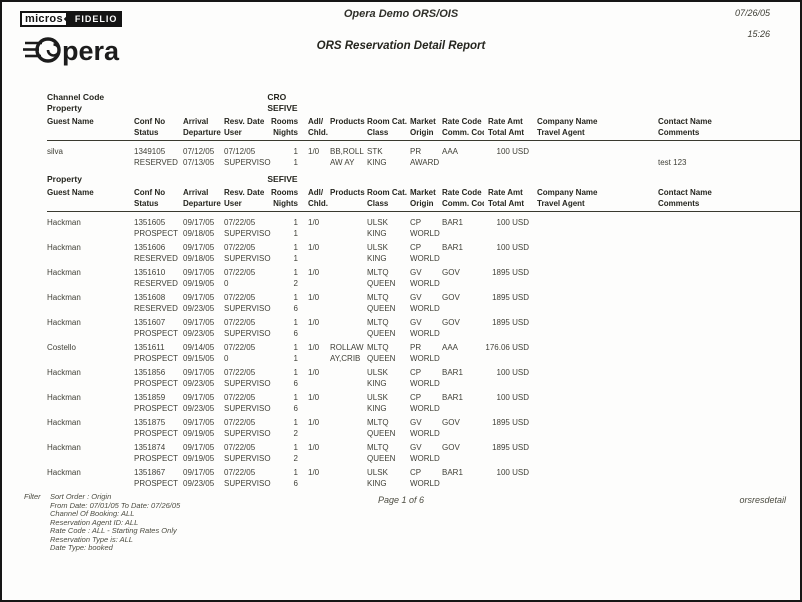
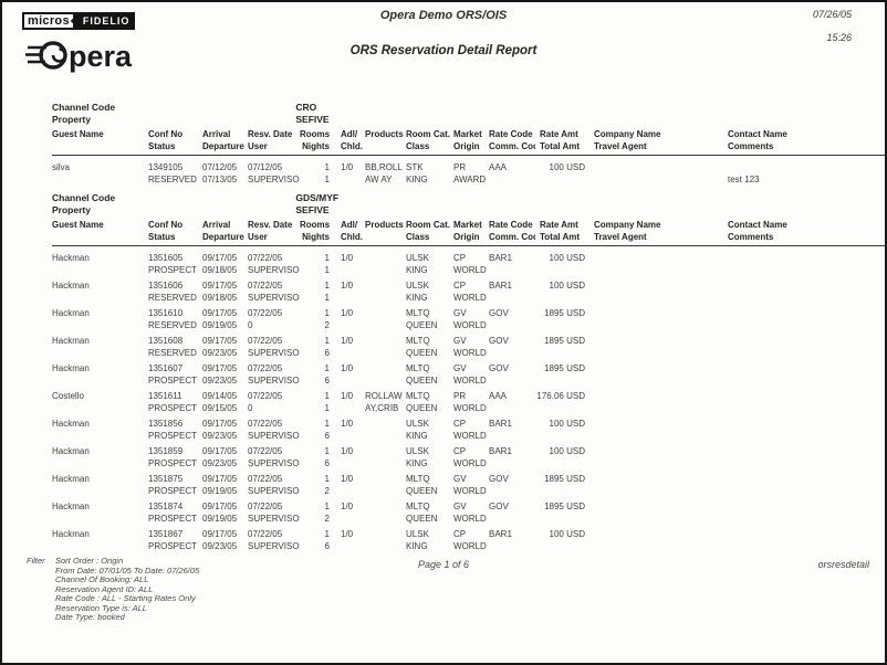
  micros
  FIDELIO
  pera
  Opera Demo ORS/OIS
  ORS Reservation Detail Report
  07/26/05
  15:26
  Channel Code CRO
  Property SEFIVE
  Guest Name
  Conf No
  Status
  Arrival
  Departure
  Resv. Date
  User
  Rooms
  Nights
  Adl/
  Chld.
  Products
  Room Cat.
  Class
  Market
  Origin
  Rate Code
  Comm. Co
  Rate Amt
  Total Amt
  Company Name
  Travel Agent
  Contact Name
  Comments
  silva
  1349105
  RESERVED
  07/12/05
  07/13/05
  07/12/05
  SUPERVISO
  1
  1
  1/0
  BB,ROLL
  AW AY
  STK
  KING
  PR
  AWARD
  AAA
  100 USD
  test 123
+ Channel Code GDS/MYF
  Property SEFIVE
  Guest Name
  Conf No
  Status
  Arrival
  Departure
  Resv. Date
  User
  Rooms
  Nights
  Adl/
  Chld.
  Products
  Room Cat.
  Class
  Market
  Origin
  Rate Code
  Comm. Co
  Rate Amt
  Total Amt
  Company Name
  Travel Agent
  Contact Name
  Comments
  Hackman
  1351605
  PROSPECT
  09/17/05
  09/18/05
  07/22/05
  SUPERVISO
  1
  1
  1/0
  ULSK
  KING
  CP
  WORLD
  BAR1
  100 USD
  Hackman
  1351606
  RESERVED
  09/17/05
  09/18/05
  07/22/05
  SUPERVISO
  1
  1
  1/0
  ULSK
  KING
  CP
  WORLD
  BAR1
  100 USD
  Hackman
  1351610
  RESERVED
  09/17/05
  09/19/05
  07/22/05
  0
  1
  2
  1/0
  MLTQ
  QUEEN
  GV
  WORLD
  GOV
  1895 USD
  Hackman
  1351608
  RESERVED
  09/17/05
  09/23/05
  07/22/05
  SUPERVISO
  1
  6
  1/0
  MLTQ
  QUEEN
  GV
  WORLD
  GOV
  1895 USD
  Hackman
  1351607
  PROSPECT
  09/17/05
  09/23/05
  07/22/05
  SUPERVISO
  1
  6
  1/0
  MLTQ
  QUEEN
  GV
  WORLD
  GOV
  1895 USD
  Costello
  1351611
  PROSPECT
  09/14/05
  09/15/05
  07/22/05
  0
  1
  1
  1/0
  ROLLAW
  AY,CRIB
  MLTQ
  QUEEN
  PR
  WORLD
  AAA
  176.06 USD
  Hackman
  1351856
  PROSPECT
  09/17/05
  09/23/05
  07/22/05
  SUPERVISO
  1
  6
  1/0
  ULSK
  KING
  CP
  WORLD
  BAR1
  100 USD
  Hackman
  1351859
  PROSPECT
  09/17/05
  09/23/05
  07/22/05
  SUPERVISO
  1
  6
  1/0
  ULSK
  KING
  CP
  WORLD
  BAR1
  100 USD
  Hackman
  1351875
  PROSPECT
  09/17/05
  09/19/05
  07/22/05
  SUPERVISO
  1
  2
  1/0
  MLTQ
  QUEEN
  GV
  WORLD
  GOV
  1895 USD
  Hackman
  1351874
  PROSPECT
  09/17/05
  09/19/05
  07/22/05
  SUPERVISO
  1
  2
  1/0
  MLTQ
  QUEEN
  GV
  WORLD
  GOV
  1895 USD
  Hackman
  1351867
  PROSPECT
  09/17/05
  09/23/05
  07/22/05
  SUPERVISO
  1
  6
  1/0
  ULSK
  KING
  CP
  WORLD
  BAR1
  100 USD
  Filter
  Sort Order : Origin
  From Date: 07/01/05 To Date: 07/26/05
  Channel Of Booking: ALL
  Reservation Agent ID: ALL
  Rate Code : ALL - Starting Rates Only
  Reservation Type is: ALL
  Date Type: booked
  Page 1 of 6
  orsresdetail
